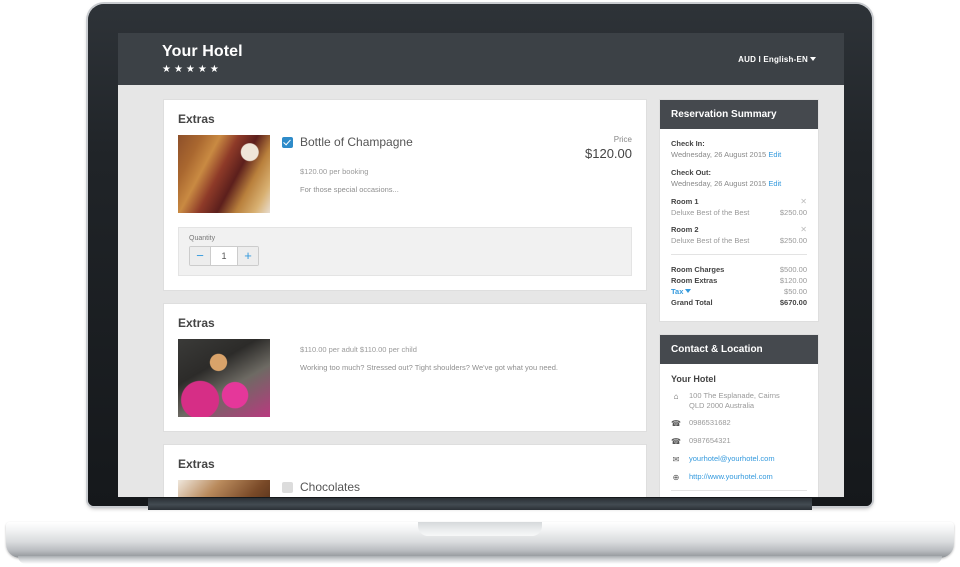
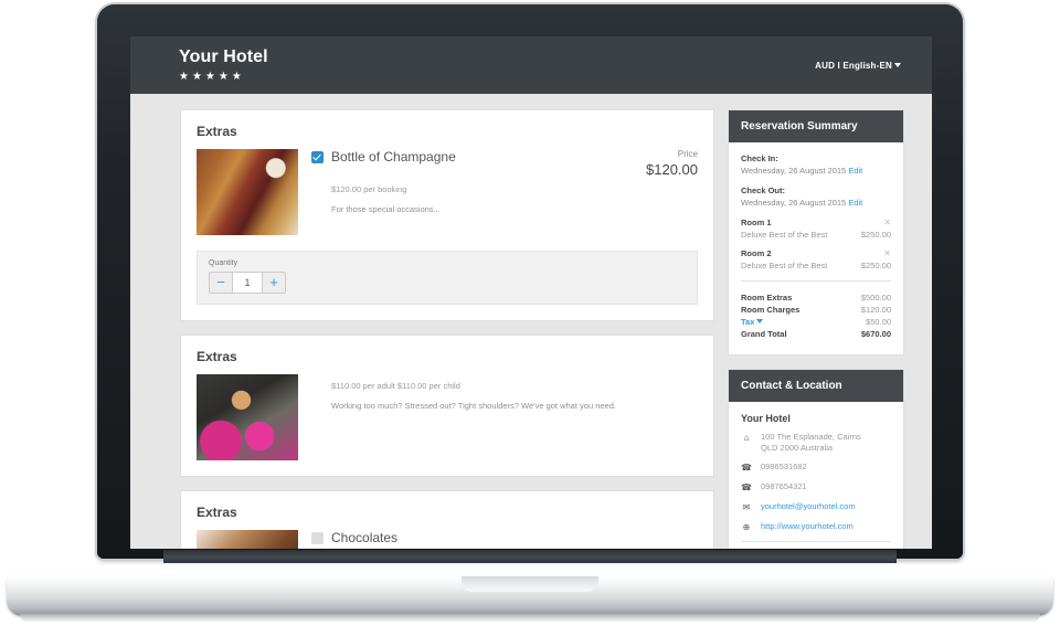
  Your Hotel
  ★★★★★
  AUD I English-EN
  Extras
  Bottle of Champagne
  Price
  $120.00
  $120.00 per booking
  For those special occasions...
  −
  1
  +
  Extras
  $110.00 per adult $110.00 per child
  Working too much? Stressed out? Tight shoulders? We've got what you need.
  Extras
  Chocolates
  Reservation Summary
  Check In:
  Wednesday, 26 August 2015 Edit
  Check Out:
  Wednesday, 26 August 2015 Edit
  Room 1
  ✕
  Deluxe Best of the Best
  $250.00
  Room 2
  ✕
  Deluxe Best of the Best
  $250.00
- Room Charges
+ Room Extras
  $500.00
- Room Extras
+ Room Charges
  $120.00
  Tax
  $50.00
  Grand Total
  $670.00
  Contact & Location
  Your Hotel
  ⌂
  100 The Esplanade, Cairns
  QLD 2000 Australia
  ☎
  0986531682
  ☎
  0987654321
  ✉
  yourhotel@yourhotel.com
  ⊕
  http://www.yourhotel.com
